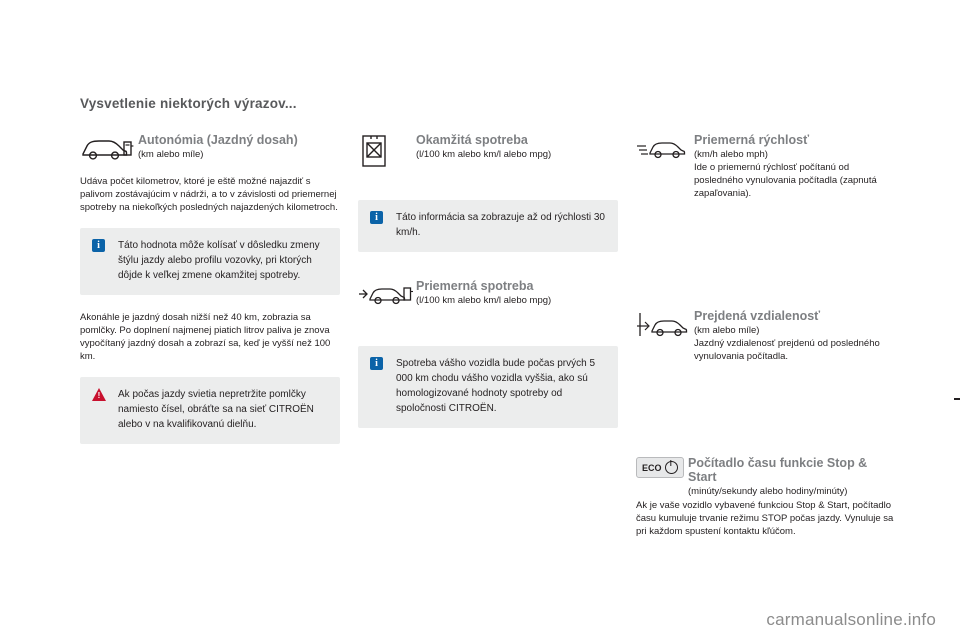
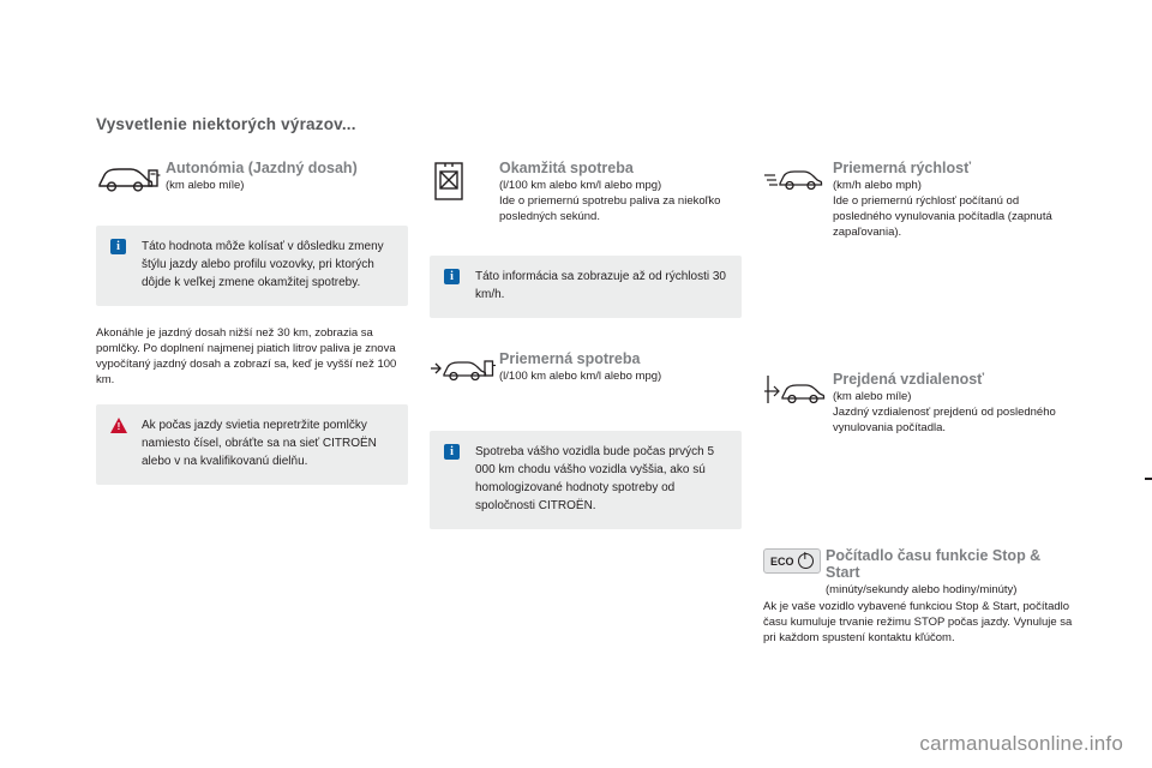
  Vysvetlenie niektorých výrazov...
  Autonómia (Jazdný dosah)
  (km alebo míle)
- Udáva počet kilometrov, ktoré je eště možné najazdiť s palivom zostávajúcim v nádrži, a to v závislosti od priemernej spotreby na niekoľkých posledných najazdených kilometroch.
  i
  Táto hodnota môže kolísať v dôsledku zmeny štýlu jazdy alebo profilu vozovky, pri ktorých dôjde k veľkej zmene okamžitej spotreby.
- Akonáhle je jazdný dosah nižší než 40 km, zobrazia sa pomlčky. Po doplnení najmenej piatich litrov paliva je znova vypočítaný jazdný dosah a zobrazí sa, keď je vyšší než 100 km.
+ Akonáhle je jazdný dosah nižší než 30 km, zobrazia sa pomlčky. Po doplnení najmenej piatich litrov paliva je znova vypočítaný jazdný dosah a zobrazí sa, keď je vyšší než 100 km.
  !
  Ak počas jazdy svietia nepretržite pomlčky namiesto čísel, obráťte sa na sieť CITROËN alebo v na kvalifikovanú dielňu.
  Okamžitá spotreba
  (l/100 km alebo km/l alebo mpg)
+ Ide o priemernú spotrebu paliva za niekoľko posledných sekúnd.
  i
  Táto informácia sa zobrazuje až od rýchlosti 30 km/h.
  Priemerná spotreba
  (l/100 km alebo km/l alebo mpg)
  i
  Spotreba vášho vozidla bude počas prvých 5 000 km chodu vášho vozidla vyššia, ako sú homologizované hodnoty spotreby od spoločnosti CITROËN.
  Priemerná rýchlosť
  (km/h alebo mph)
  Ide o priemernú rýchlosť počítanú od posledného vynulovania počítadla (zapnutá zapaľovania).
  Prejdená vzdialenosť
  (km alebo míle)
  Jazdný vzdialenosť prejdenú od posledného vynulovania počítadla.
  ECO
  Počítadlo času funkcie Stop & Start
  (minúty/sekundy alebo hodiny/minúty)
  Ak je vaše vozidlo vybavené funkciou Stop & Start, počítadlo času kumuluje trvanie režimu STOP počas jazdy. Vynuluje sa pri každom spustení kontaktu kľúčom.
  carmanualsonline.info
